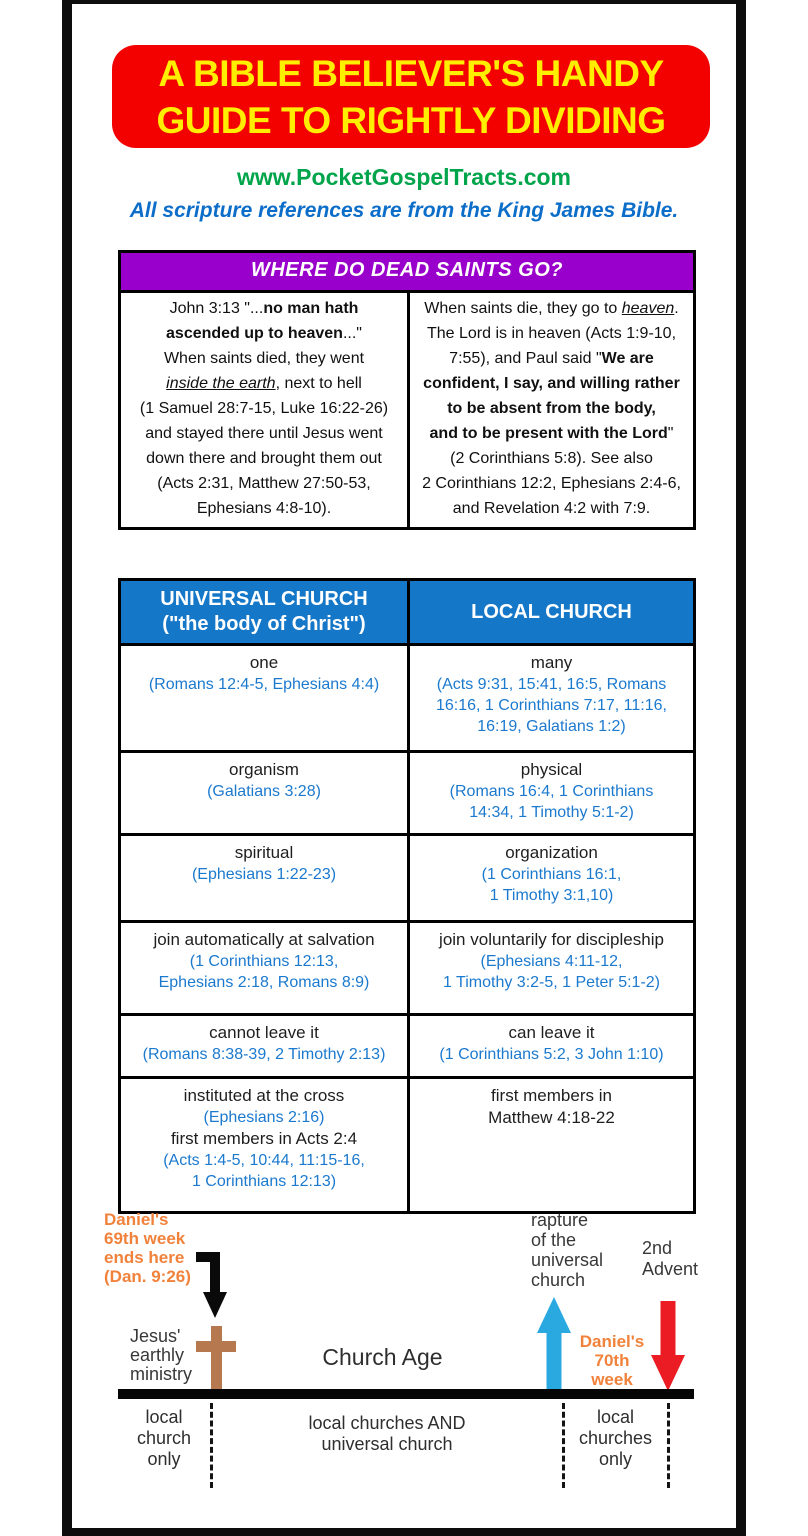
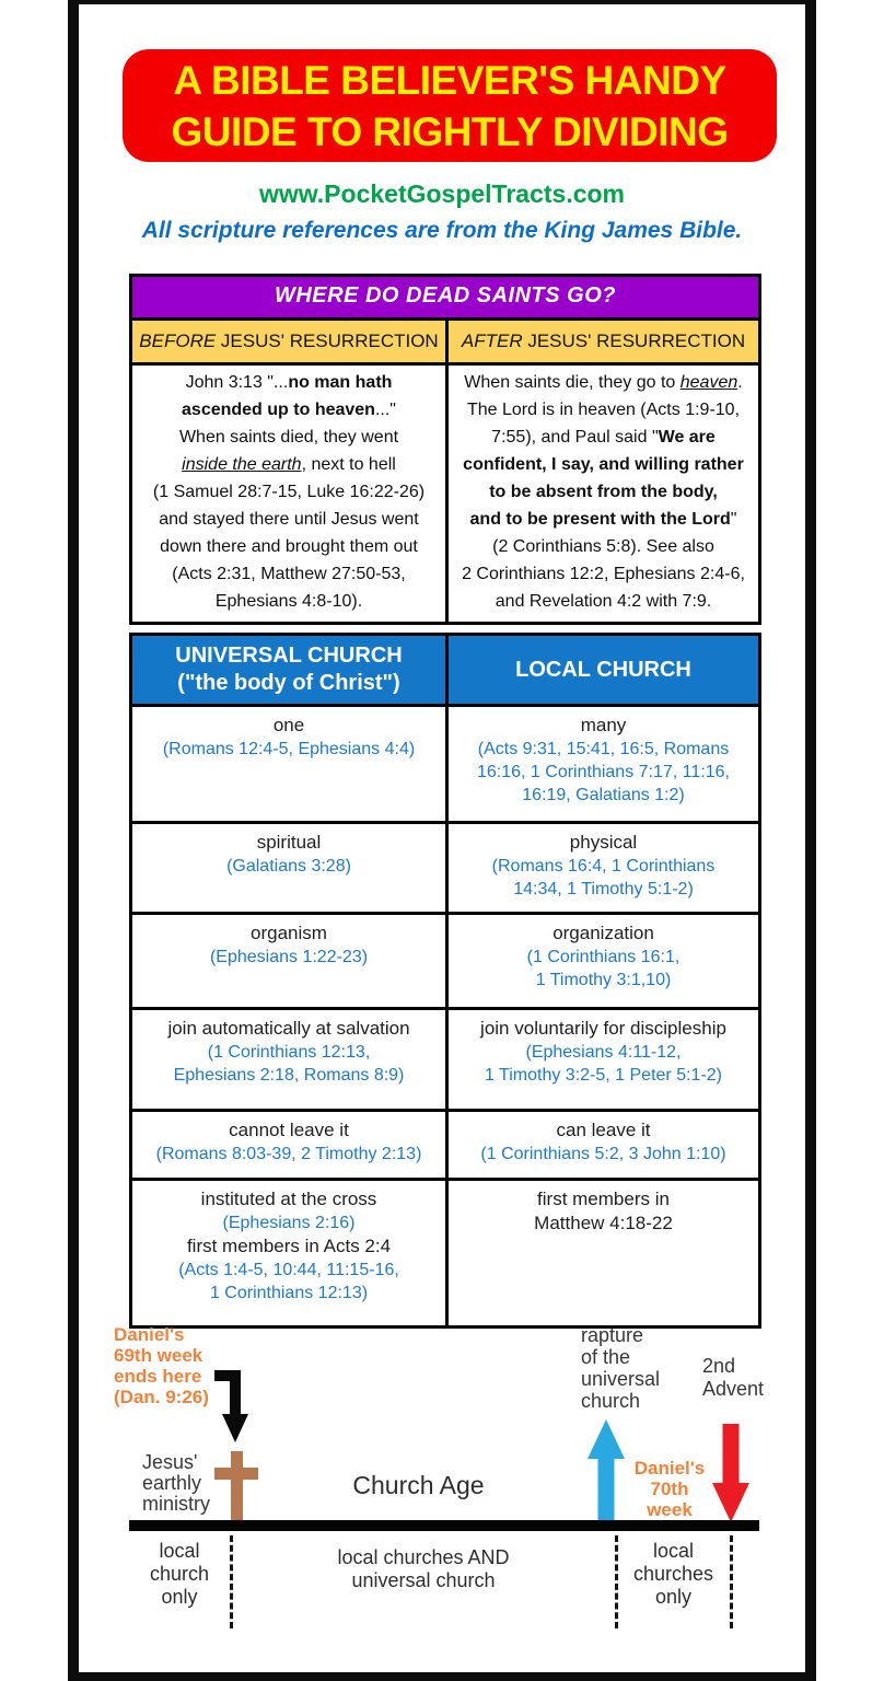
  A BIBLE BELIEVER'S HANDY
  GUIDE TO RIGHTLY DIVIDING
  www.PocketGospelTracts.com
  All scripture references are from the King James Bible.
  WHERE DO DEAD SAINTS GO?
+ BEFORE JESUS' RESURRECTION
+ AFTER JESUS' RESURRECTION
  John 3:13 "...no man hath
  ascended up to heaven..."
  When saints died, they went
  inside the earth, next to hell
  (1 Samuel 28:7-15, Luke 16:22-26)
  and stayed there until Jesus went
  down there and brought them out
  (Acts 2:31, Matthew 27:50-53,
  Ephesians 4:8-10).
  When saints die, they go to heaven.
  The Lord is in heaven (Acts 1:9-10,
  7:55), and Paul said "We are
  confident, I say, and willing rather
  to be absent from the body,
  and to be present with the Lord"
  (2 Corinthians 5:8). See also
  2 Corinthians 12:2, Ephesians 2:4-6,
  and Revelation 4:2 with 7:9.
  UNIVERSAL CHURCH
  ("the body of Christ")
  LOCAL CHURCH
  one
  (Romans 12:4-5, Ephesians 4:4)
  many
  (Acts 9:31, 15:41, 16:5, Romans
  16:16, 1 Corinthians 7:17, 11:16,
  16:19, Galatians 1:2)
- organism
+ spiritual
  (Galatians 3:28)
  physical
  (Romans 16:4, 1 Corinthians
  14:34, 1 Timothy 5:1-2)
- spiritual
+ organism
  (Ephesians 1:22-23)
  organization
  (1 Corinthians 16:1,
  1 Timothy 3:1,10)
  join automatically at salvation
  (1 Corinthians 12:13,
  Ephesians 2:18, Romans 8:9)
  join voluntarily for discipleship
  (Ephesians 4:11-12,
  1 Timothy 3:2-5, 1 Peter 5:1-2)
  cannot leave it
- (Romans 8:38-39, 2 Timothy 2:13)
+ (Romans 8:03-39, 2 Timothy 2:13)
  can leave it
  (1 Corinthians 5:2, 3 John 1:10)
  instituted at the cross
  (Ephesians 2:16)
  first members in Acts 2:4
  (Acts 1:4-5, 10:44, 11:15-16,
  1 Corinthians 12:13)
  first members in
  Matthew 4:18-22
  Daniel's
  69th week
  ends here
  (Dan. 9:26)
  Jesus'
  earthly
  ministry
  Church Age
  rapture
  of the
  universal
  church
  Daniel's
  70th
  week
  2nd
  Advent
  local
  church
  only
  local churches AND
  universal church
  local
  churches
  only
